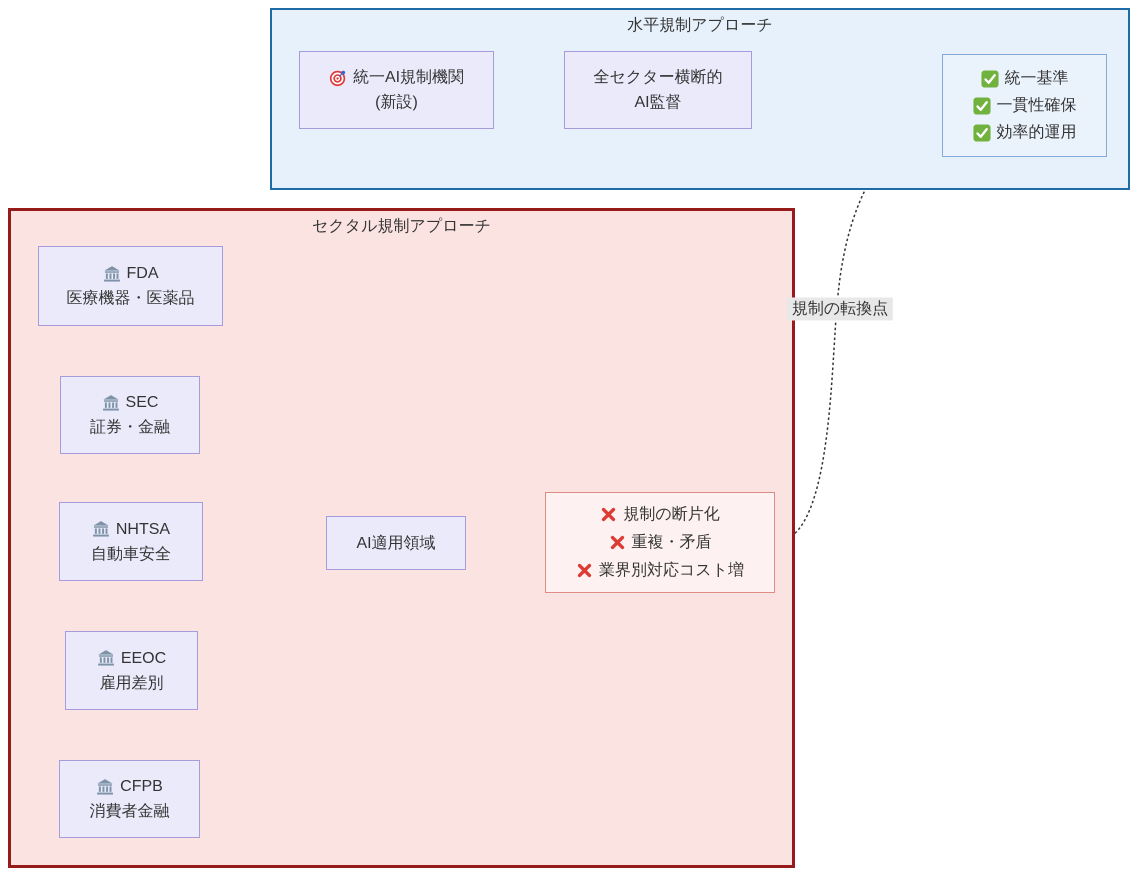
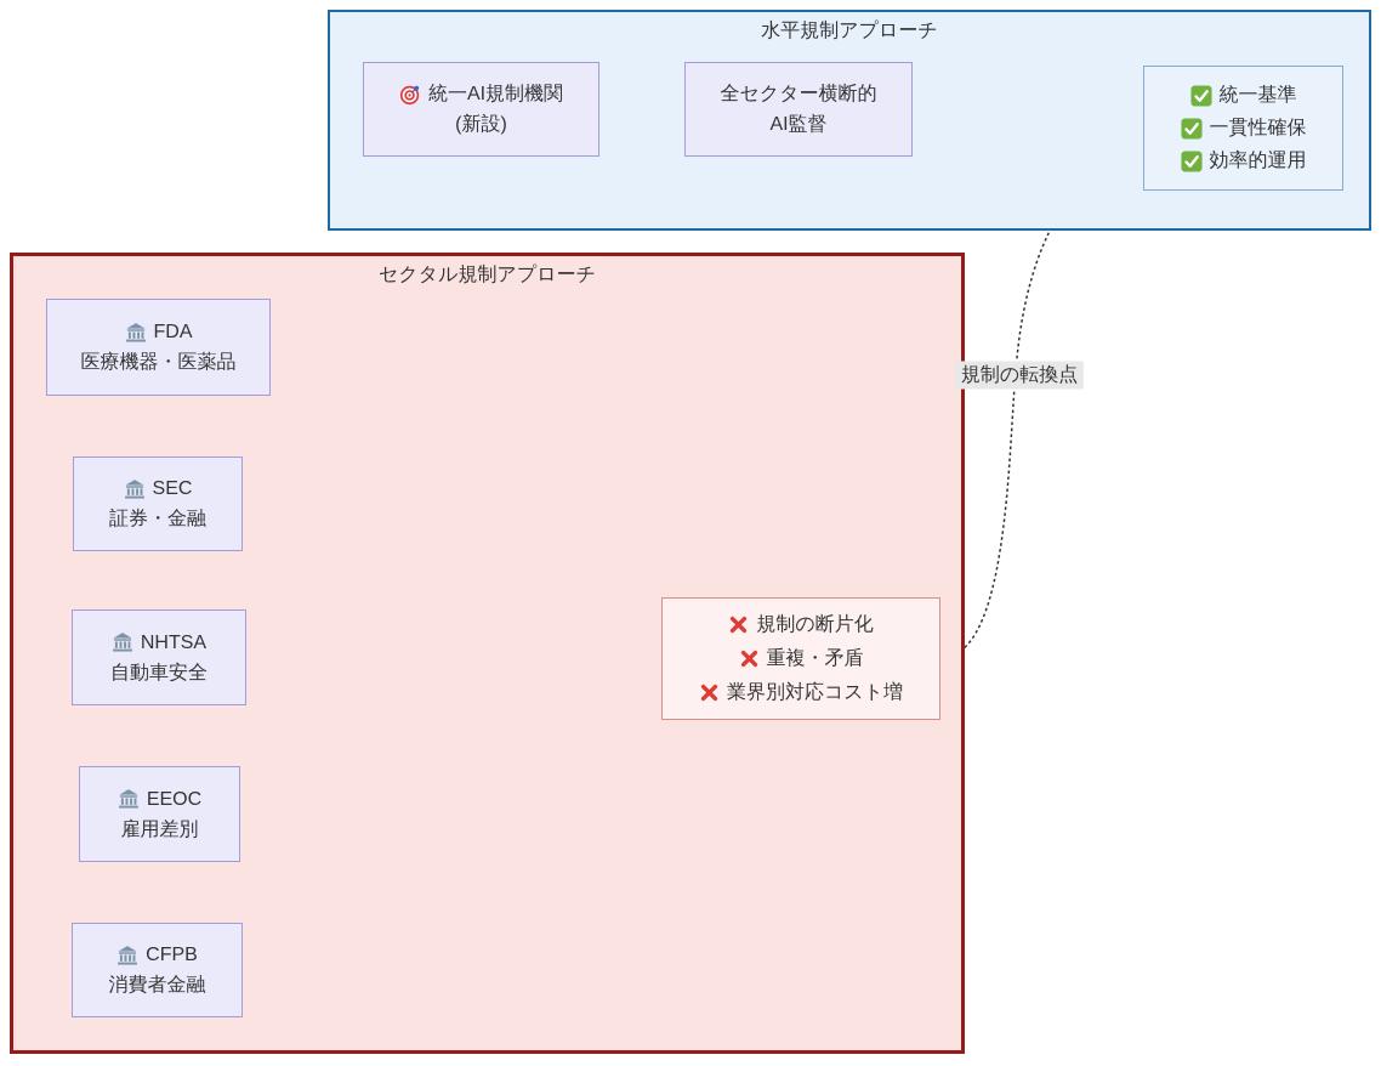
  水平規制アプローチ
  統一AI規制機関
  (新設)
  全セクター横断的
  AI監督
  統一基準
  一貫性確保
  効率的運用
  セクタル規制アプローチ
  FDA
  医療機器・医薬品
  SEC
  証券・金融
  NHTSA
  自動車安全
  EEOC
  雇用差別
  CFPB
  消費者金融
- AI適用領域
  規制の断片化
  重複・矛盾
  業界別対応コスト増
  規制の転換点
